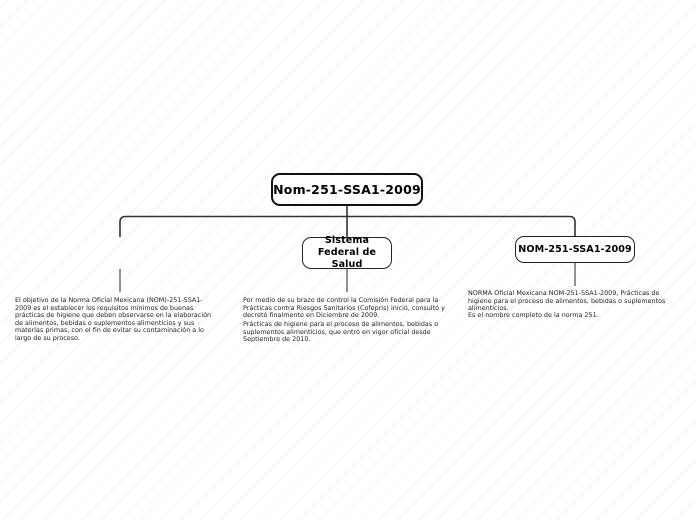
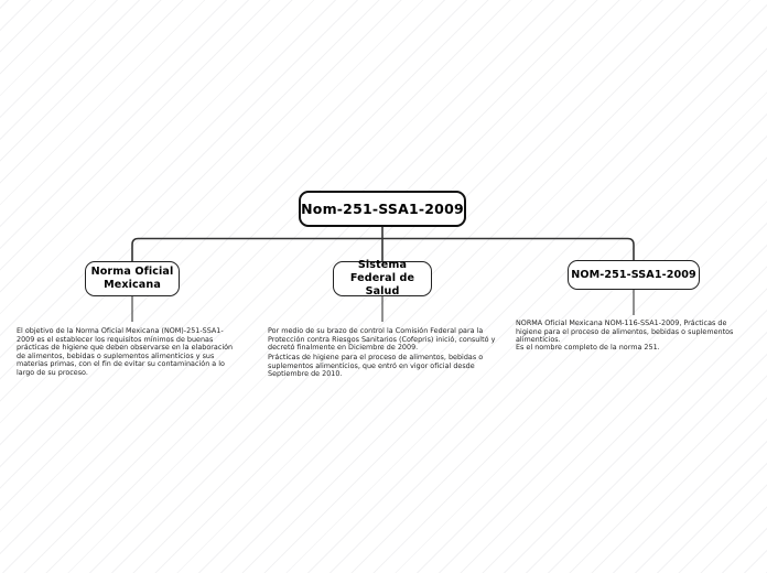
  Nom-251-SSA1-2009
+ Norma Oficial Mexicana
  Sistema Federal de Salud
  NOM-251-SSA1-2009
  El objetivo de la Norma Oficial Mexicana (NOM)-251-SSA1-2009 es el establecer los requisitos mínimos de buenas prácticas de higiene que deben observarse en la elaboración de alimentos, bebidas o suplementos alimenticios y sus materias primas, con el fin de evitar su contaminación a lo largo de su proceso.
- Por medio de su brazo de control la Comisión Federal para la Prácticas contra Riesgos Sanitarios (Cofepris) inició, consultó y decretó finalmente en Diciembre de 2009.
+ Por medio de su brazo de control la Comisión Federal para la Protección contra Riesgos Sanitarios (Cofepris) inició, consultó y decretó finalmente en Diciembre de 2009.
  Prácticas de higiene para el proceso de alimentos, bebidas o suplementos alimenticios, que entró en vigor oficial desde Septiembre de 2010.
- NORMA Oficial Mexicana NOM-251-SSA1-2009, Prácticas de higiene para el proceso de alimentos, bebidas o suplementos alimenticios.
+ NORMA Oficial Mexicana NOM-116-SSA1-2009, Prácticas de higiene para el proceso de alimentos, bebidas o suplementos alimenticios.
  Es el nombre completo de la norma 251.
